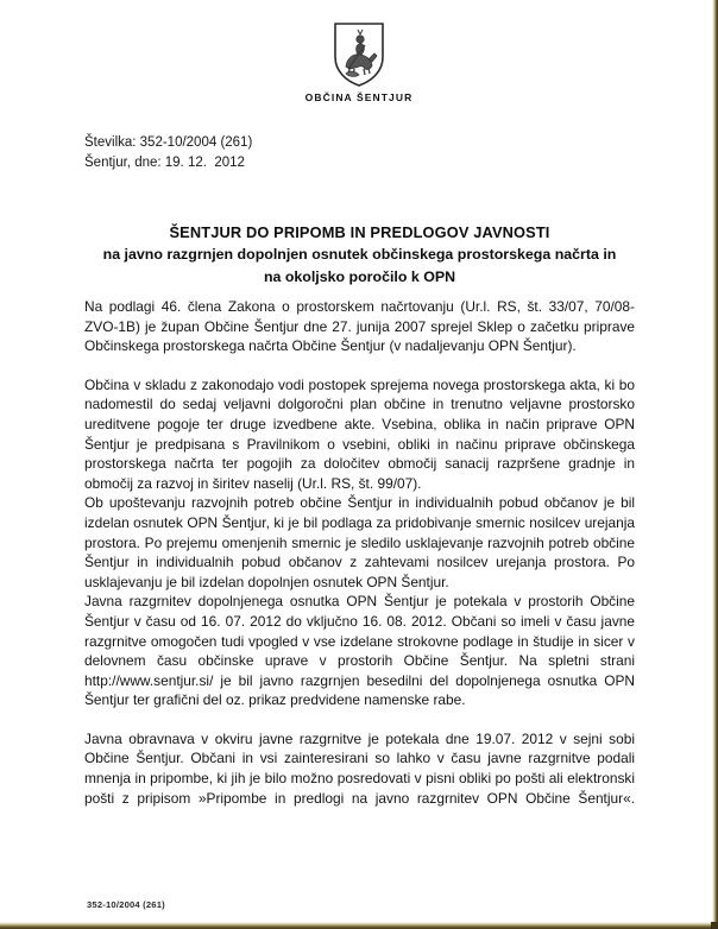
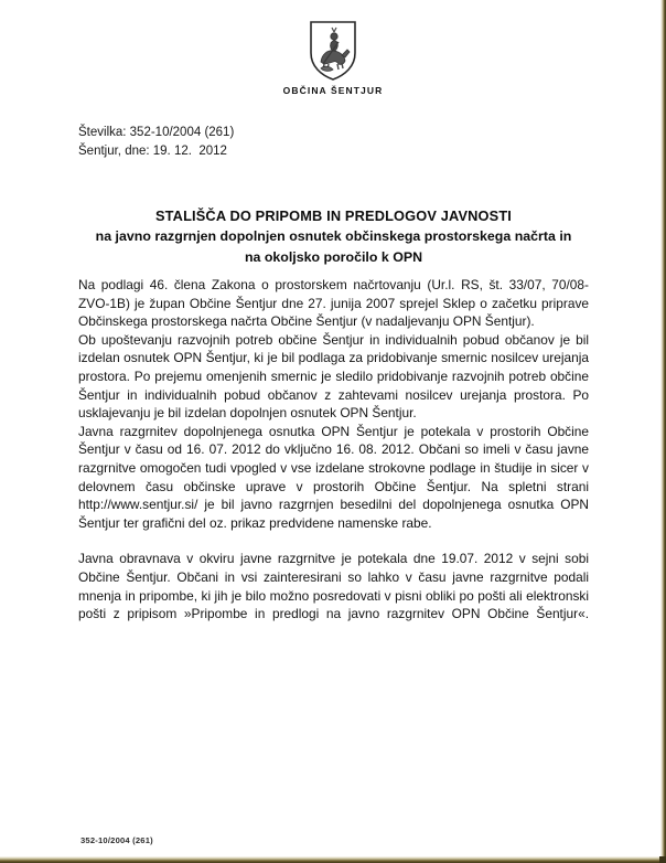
  OBČINA ŠENTJUR
  Številka: 352-10/2004 (261)
  Šentjur, dne: 19. 12. 2012
- ŠENTJUR DO PRIPOMB IN PREDLOGOV JAVNOSTI
+ STALIŠČA DO PRIPOMB IN PREDLOGOV JAVNOSTI
  na javno razgrnjen dopolnjen osnutek občinskega prostorskega načrta in
  na okoljsko poročilo k OPN
  Na podlagi 46. člena Zakona o prostorskem načrtovanju (Ur.l. RS, št. 33/07, 70/08-ZVO-1B) je župan Občine Šentjur dne 27. junija 2007 sprejel Sklep o začetku priprave Občinskega prostorskega načrta Občine Šentjur (v nadaljevanju OPN Šentjur).
- Občina v skladu z zakonodajo vodi postopek sprejema novega prostorskega akta, ki bo nadomestil do sedaj veljavni dolgoročni plan občine in trenutno veljavne prostorsko ureditvene pogoje ter druge izvedbene akte. Vsebina, oblika in način priprave OPN Šentjur je predpisana s Pravilnikom o vsebini, obliki in načinu priprave občinskega prostorskega načrta ter pogojih za določitev območij sanacij razpršene gradnje in območij za razvoj in širitev naselij (Ur.l. RS, št. 99/07).
- Ob upoštevanju razvojnih potreb občine Šentjur in individualnih pobud občanov je bil izdelan osnutek OPN Šentjur, ki je bil podlaga za pridobivanje smernic nosilcev urejanja prostora. Po prejemu omenjenih smernic je sledilo usklajevanje razvojnih potreb občine Šentjur in individualnih pobud občanov z zahtevami nosilcev urejanja prostora. Po usklajevanju je bil izdelan dopolnjen osnutek OPN Šentjur.
+ Ob upoštevanju razvojnih potreb občine Šentjur in individualnih pobud občanov je bil izdelan osnutek OPN Šentjur, ki je bil podlaga za pridobivanje smernic nosilcev urejanja prostora. Po prejemu omenjenih smernic je sledilo pridobivanje razvojnih potreb občine Šentjur in individualnih pobud občanov z zahtevami nosilcev urejanja prostora. Po usklajevanju je bil izdelan dopolnjen osnutek OPN Šentjur.
  Javna razgrnitev dopolnjenega osnutka OPN Šentjur je potekala v prostorih Občine Šentjur v času od 16. 07. 2012 do vključno 16. 08. 2012. Občani so imeli v času javne razgrnitve omogočen tudi vpogled v vse izdelane strokovne podlage in študije in sicer v delovnem času občinske uprave v prostorih Občine Šentjur. Na spletni strani http://www.sentjur.si/ je bil javno razgrnjen besedilni del dopolnjenega osnutka OPN Šentjur ter grafični del oz. prikaz predvidene namenske rabe.
  Javna obravnava v okviru javne razgrnitve je potekala dne 19.07. 2012 v sejni sobi Občine Šentjur. Občani in vsi zainteresirani so lahko v času javne razgrnitve podali mnenja in pripombe, ki jih je bilo možno posredovati v pisni obliki po pošti ali elektronski pošti z pripisom »Pripombe in predlogi na javno razgrnitev OPN Občine Šentjur«.
  352-10/2004 (261)
